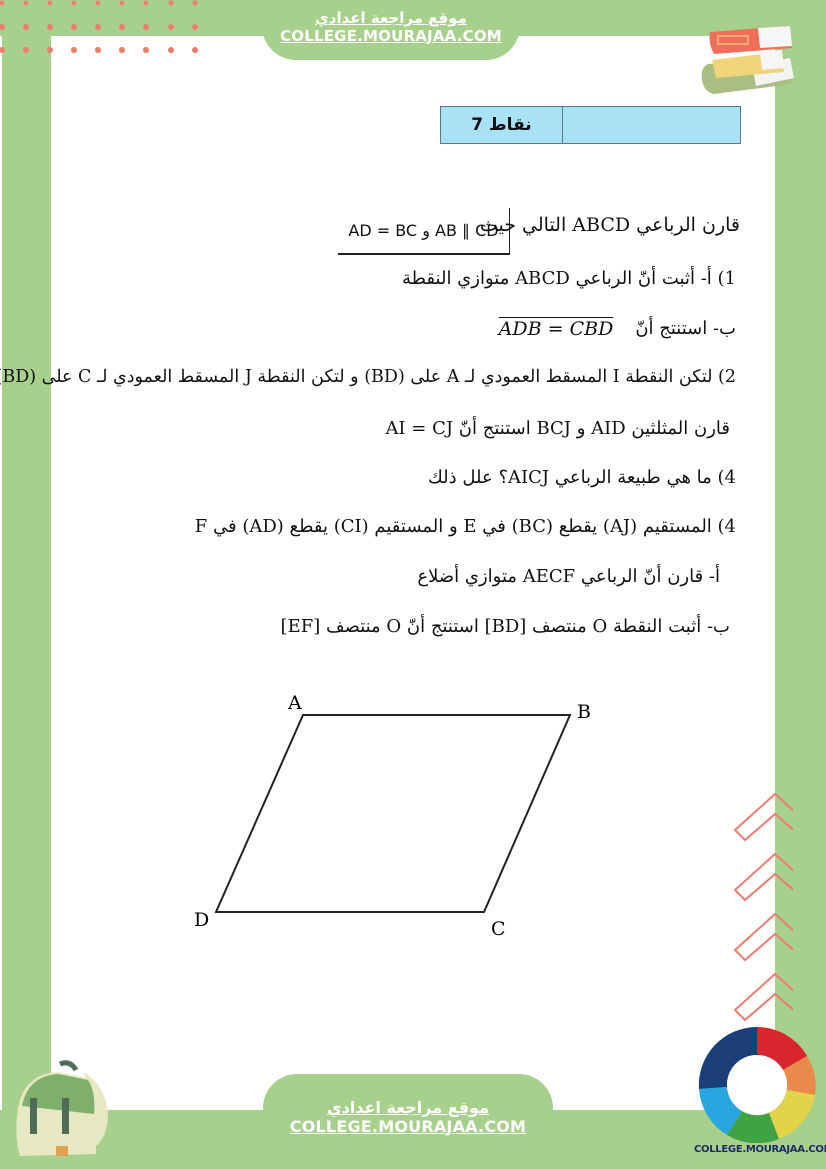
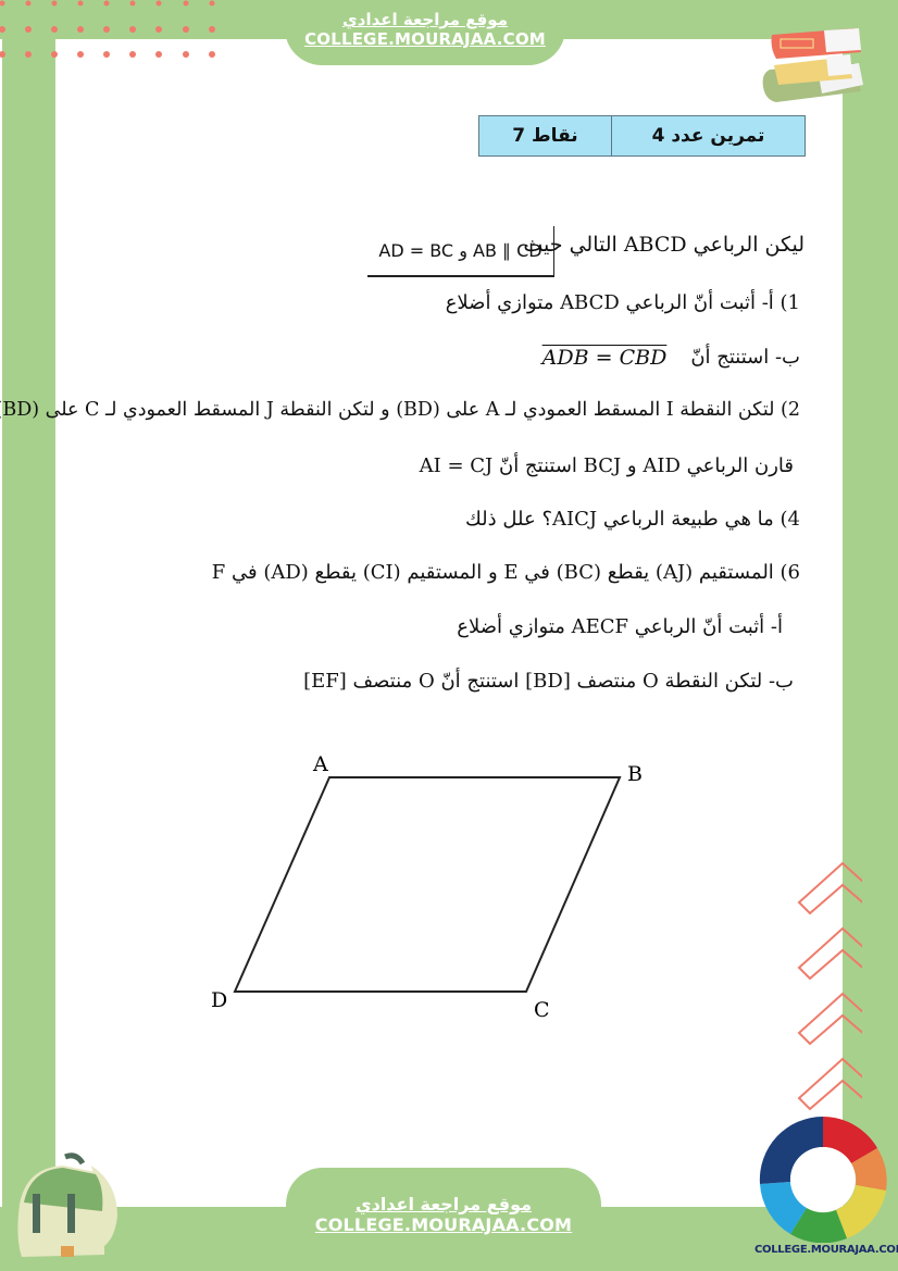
  موقع مراجعة اعدادي
  COLLEGE.MOURAJAA.COM
  7 نقاط
+ تمرين عدد 4
- قارن الرباعي ABCD التالي حيث
+ ليكن الرباعي ABCD التالي حيث
  AD = BC و AB ∥ CD
- 1) أ- أثبت أنّ الرباعي ABCD متوازي النقطة
+ 1) أ- أثبت أنّ الرباعي ABCD متوازي أضلاع
  ب- استنتج أنّ
  ADB = CBD
  2) لتكن النقطة I المسقط العمودي لـ A على (BD) و لتكن النقطة J المسقط العمودي لـ C على (BD
- قارن المثلثين AID و BCJ استنتج أنّ AI = CJ
+ قارن الرباعي AID و BCJ استنتج أنّ AI = CJ
  4) ما هي طبيعة الرباعي AICJ؟ علل ذلك
- 4) المستقيم (AJ) يقطع (BC) في E و المستقيم (CI) يقطع (AD) في F
+ 6) المستقيم (AJ) يقطع (BC) في E و المستقيم (CI) يقطع (AD) في F
- أ- قارن أنّ الرباعي AECF متوازي أضلاع
+ أ- أثبت أنّ الرباعي AECF متوازي أضلاع
- ب- أثبت النقطة O منتصف [BD] استنتج أنّ O منتصف [EF]
+ ب- لتكن النقطة O منتصف [BD] استنتج أنّ O منتصف [EF]
  A
  B
  C
  D
  موقع مراجعة اعدادي
  COLLEGE.MOURAJAA.COM
  COLLEGE.MOURAJAA.CO
